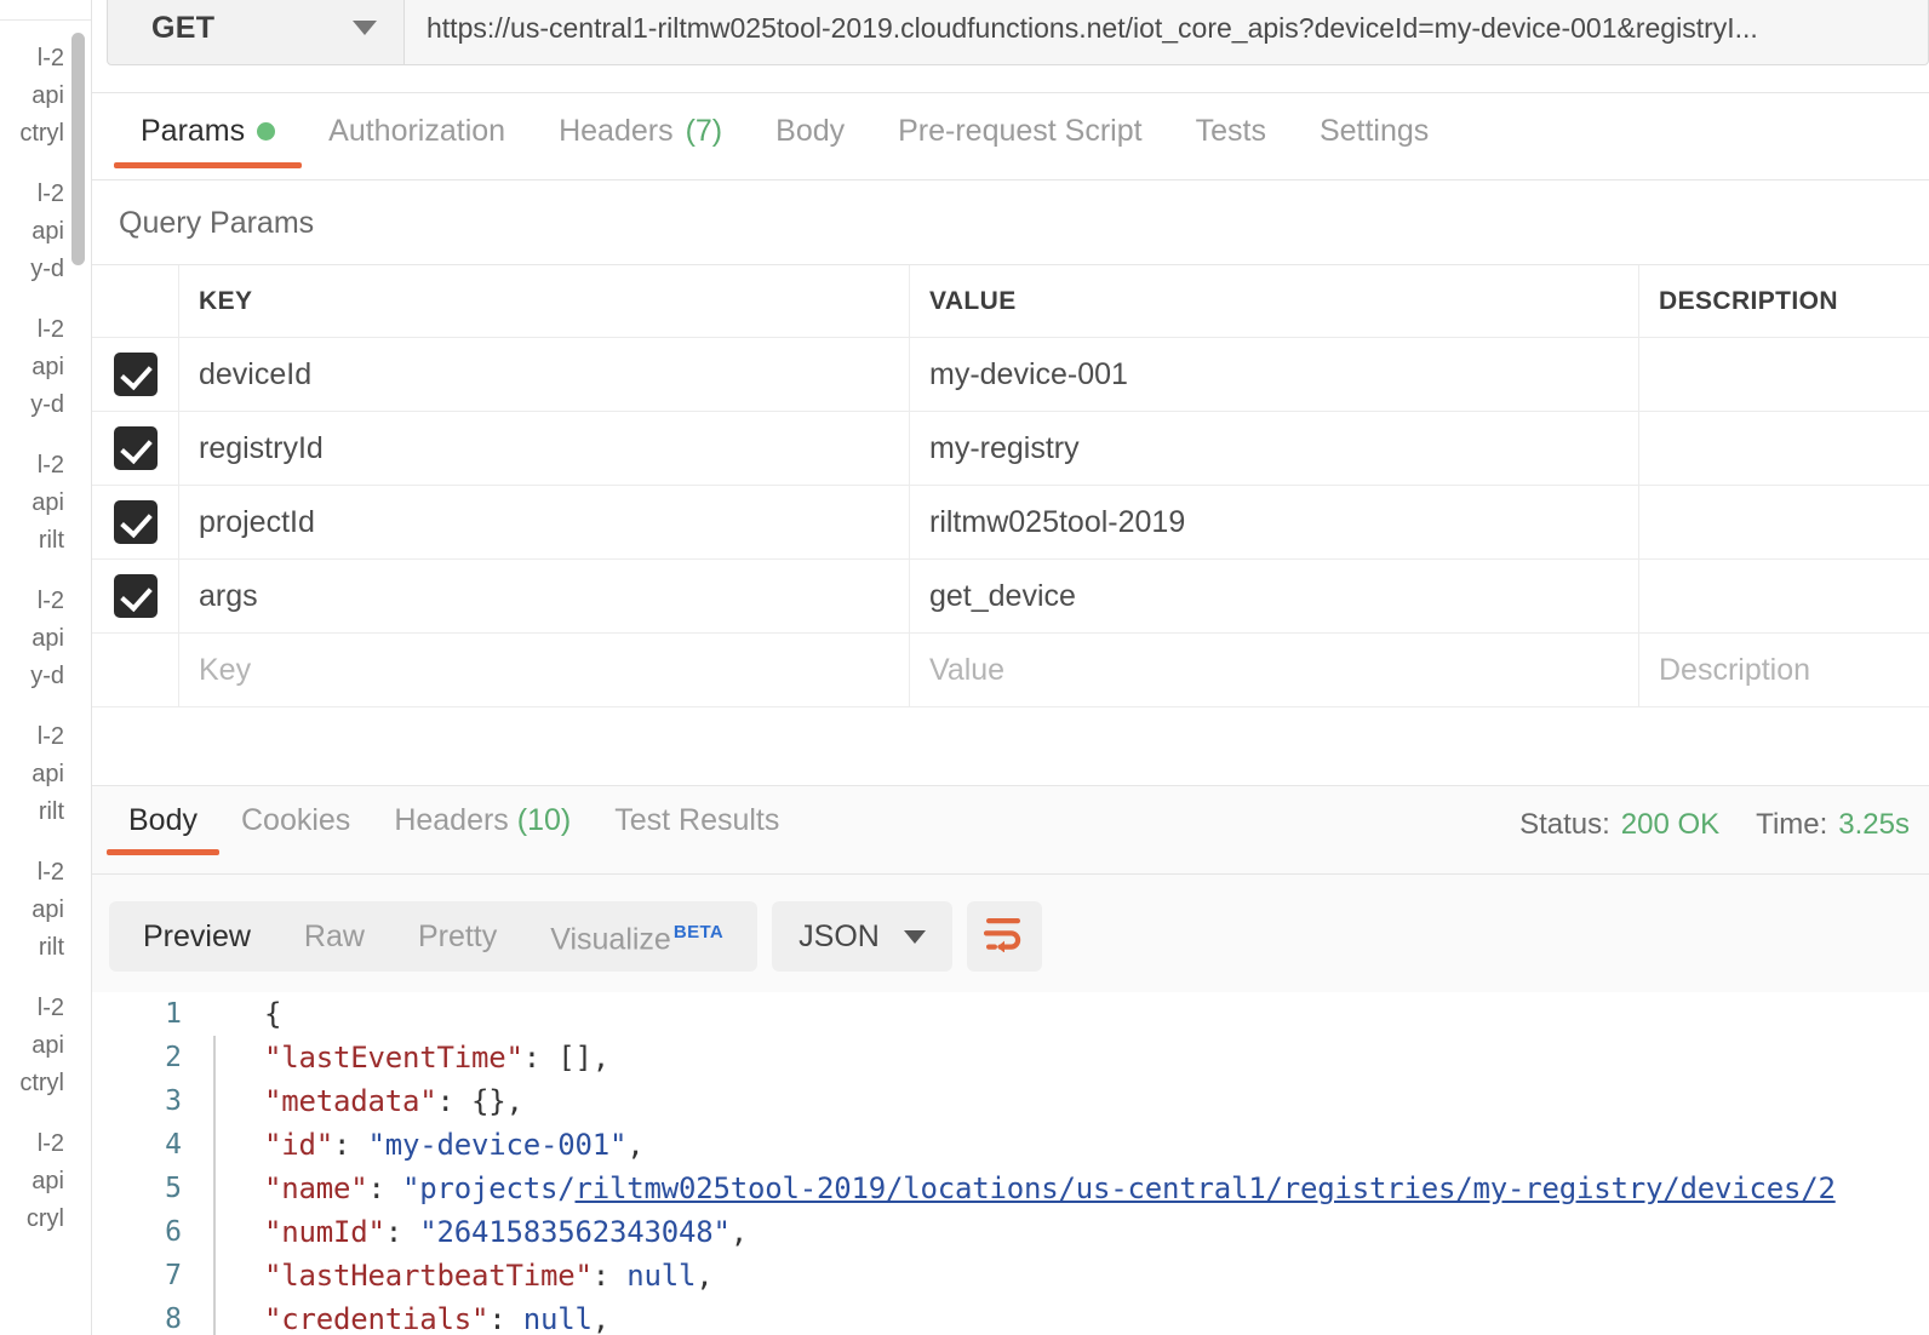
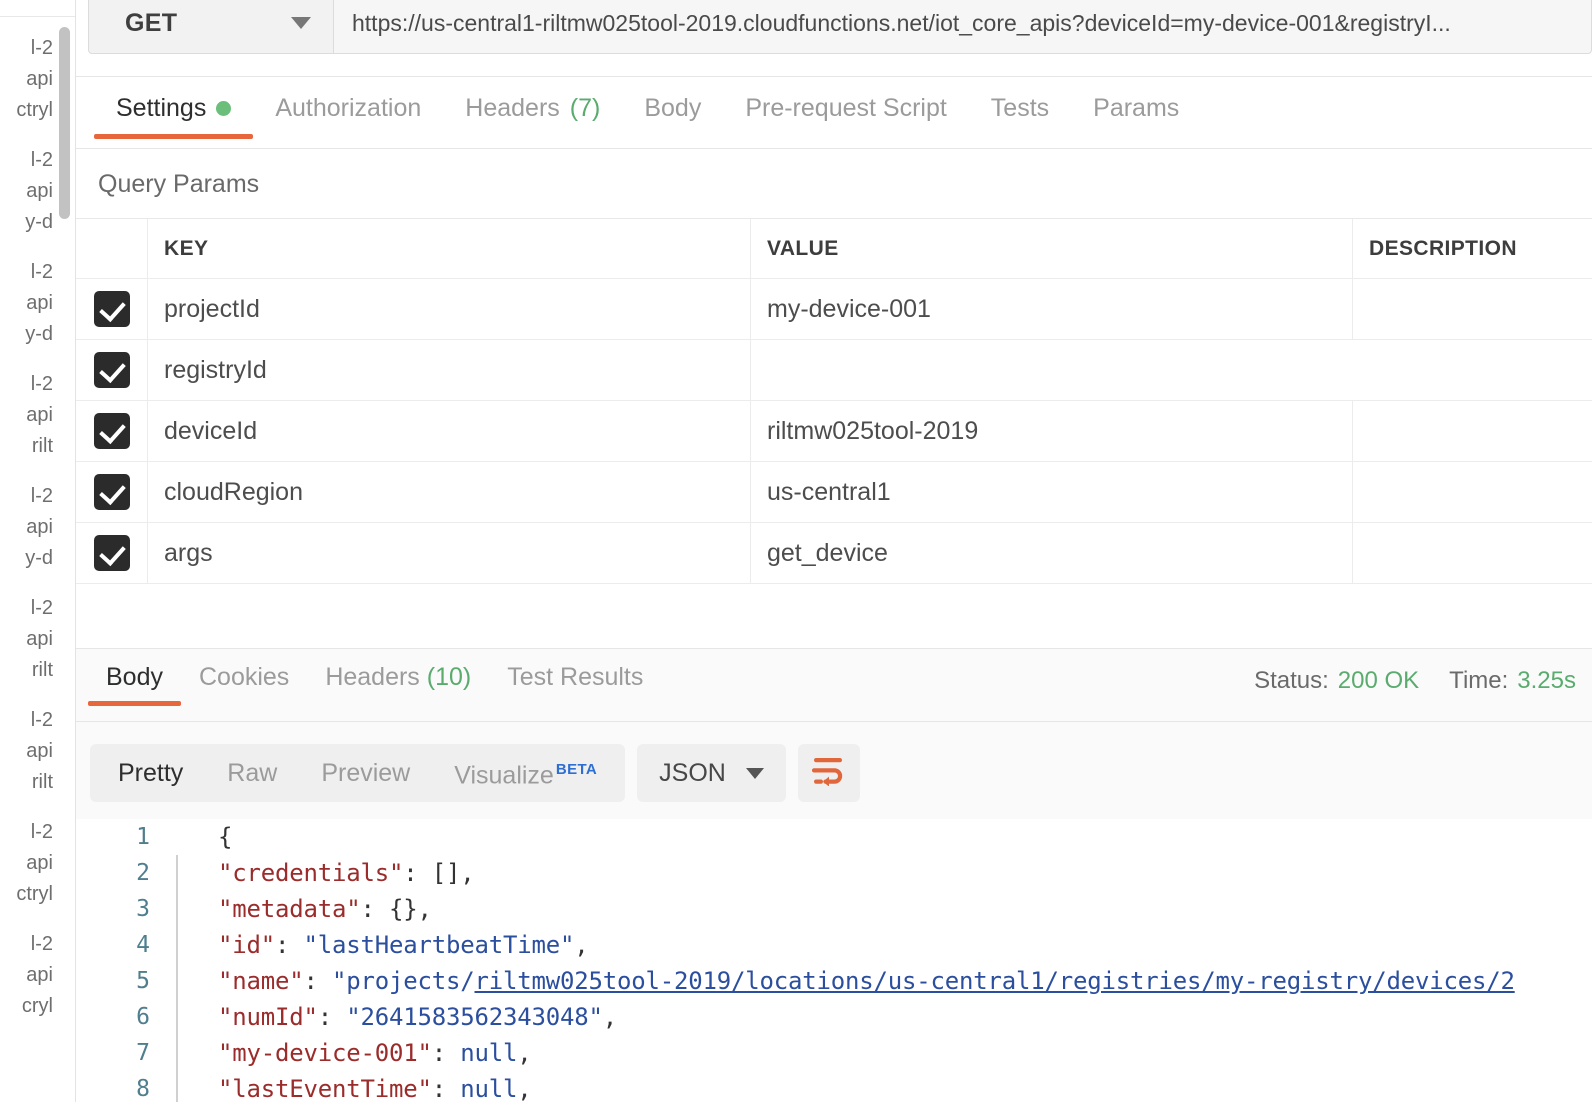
  l-2
  api
  ctryl
  l-2
  api
  y-d
  l-2
  api
  y-d
  l-2
  api
  rilt
  l-2
  api
  y-d
  l-2
  api
  rilt
  l-2
  api
  rilt
  l-2
  api
  ctryl
  l-2
  api
  cryl
  GET
  https://us-central1-riltmw025tool-2019.cloudfunctions.net/iot_core_apis?deviceId=my-device-001&registryI...
- Params
+ Settings
  Authorization
  Headers
  (7)
  Body
  Pre-request Script
  Tests
- Settings
+ Params
  Query Params
  KEY
  VALUE
  DESCRIPTION
- deviceId
+ projectId
  my-device-001
  registryId
- my-registry
- projectId
+ deviceId
  riltmw025tool-2019
+ cloudRegion
+ us-central1
  args
  get_device
- Key
- Value
- Description
  Body
  Cookies
  Headers (10)
  Test Results
  Status: 200 OK
  Time: 3.25s
- Preview
+ Pretty
  Raw
- Pretty
+ Preview
  VisualizeBETA
  JSON
  1
  {
  2
- "lastEventTime": [],
+ "credentials": [],
  3
  "metadata": {},
  4
- "id": "my-device-001",
+ "id": "lastHeartbeatTime",
  5
  "name": "projects/riltmw025tool-2019/locations/us-central1/registries/my-registry/devices/2
  6
  "numId": "2641583562343048",
  7
- "lastHeartbeatTime": null,
+ "my-device-001": null,
  8
- "credentials": null,
+ "lastEventTime": null,
